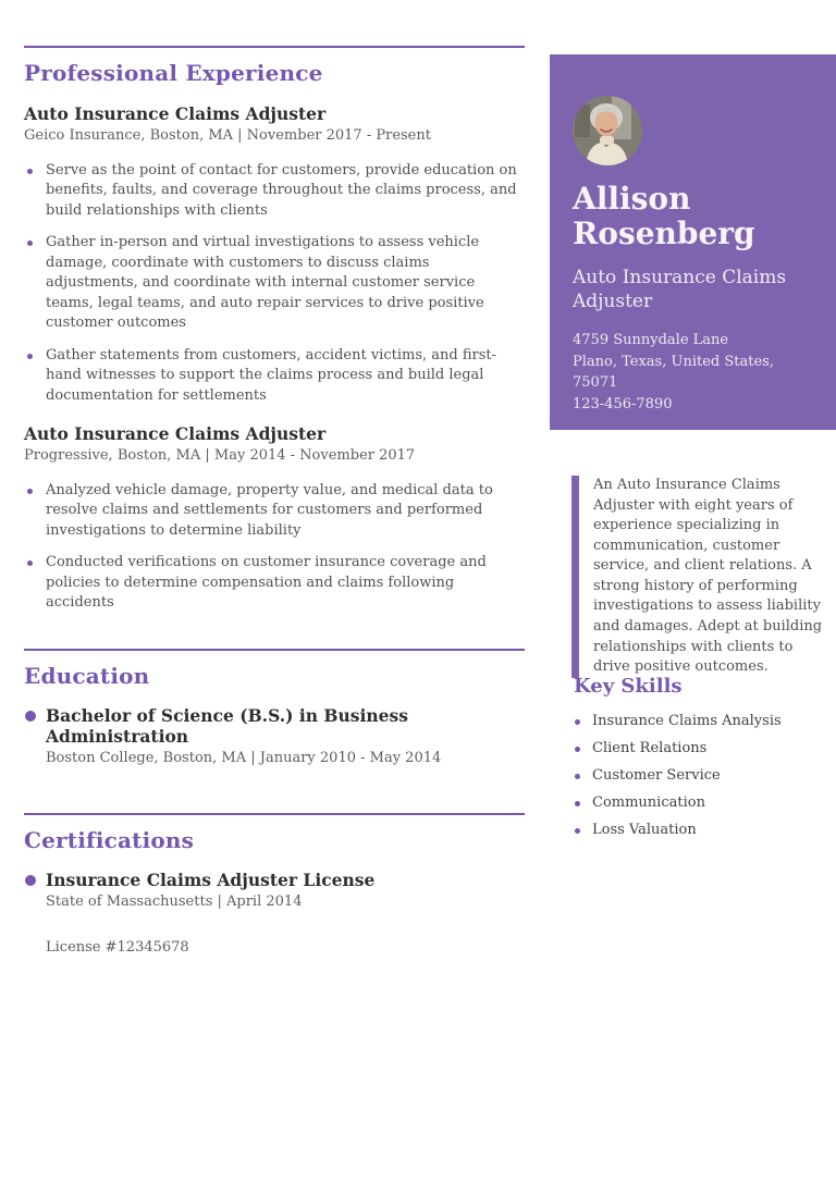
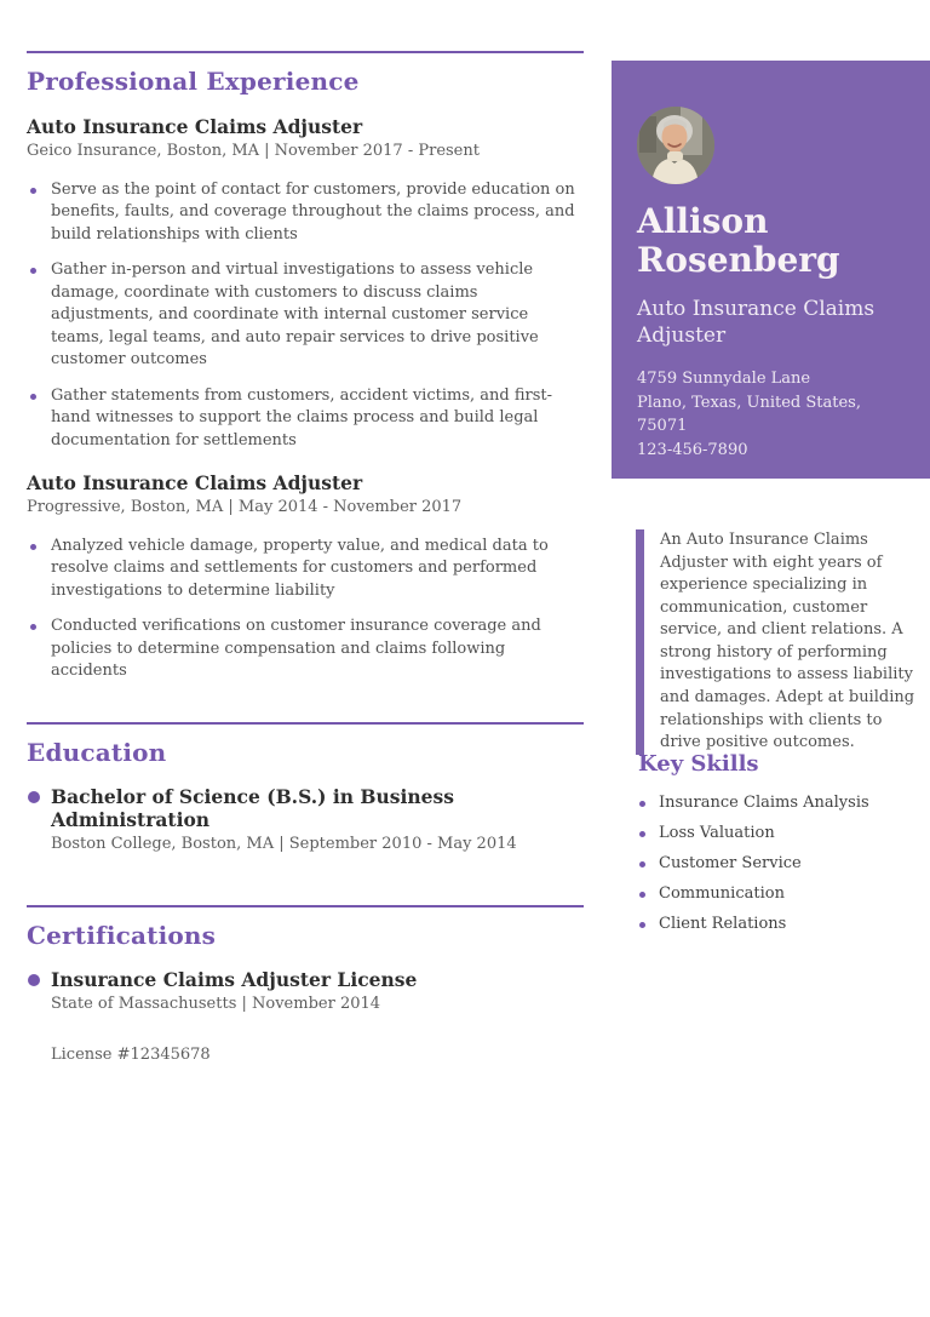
  Professional Experience
  Auto Insurance Claims Adjuster
  Geico Insurance, Boston, MA | November 2017 - Present
  Serve as the point of contact for customers, provide education on benefits, faults, and coverage throughout the claims process, and build relationships with clients
  Gather in-person and virtual investigations to assess vehicle damage, coordinate with customers to discuss claims adjustments, and coordinate with internal customer service teams, legal teams, and auto repair services to drive positive customer outcomes
  Gather statements from customers, accident victims, and first-hand witnesses to support the claims process and build legal documentation for settlements
  Auto Insurance Claims Adjuster
  Progressive, Boston, MA | May 2014 - November 2017
  Analyzed vehicle damage, property value, and medical data to resolve claims and settlements for customers and performed investigations to determine liability
  Conducted verifications on customer insurance coverage and policies to determine compensation and claims following accidents
  Education
  Bachelor of Science (B.S.) in Business Administration
- Boston College, Boston, MA | January 2010 - May 2014
+ Boston College, Boston, MA | September 2010 - May 2014
  Certifications
  Insurance Claims Adjuster License
- State of Massachusetts | April 2014
+ State of Massachusetts | November 2014
  License #12345678
  Allison Rosenberg
  Auto Insurance Claims Adjuster
  4759 Sunnydale Lane
  Plano, Texas, United States, 75071
  123-456-7890
  An Auto Insurance Claims Adjuster with eight years of experience specializing in communication, customer service, and client relations. A strong history of performing investigations to assess liability and damages. Adept at building relationships with clients to drive positive outcomes.
  Key Skills
  Insurance Claims Analysis
- Client Relations
+ Loss Valuation
  Customer Service
  Communication
- Loss Valuation
+ Client Relations
